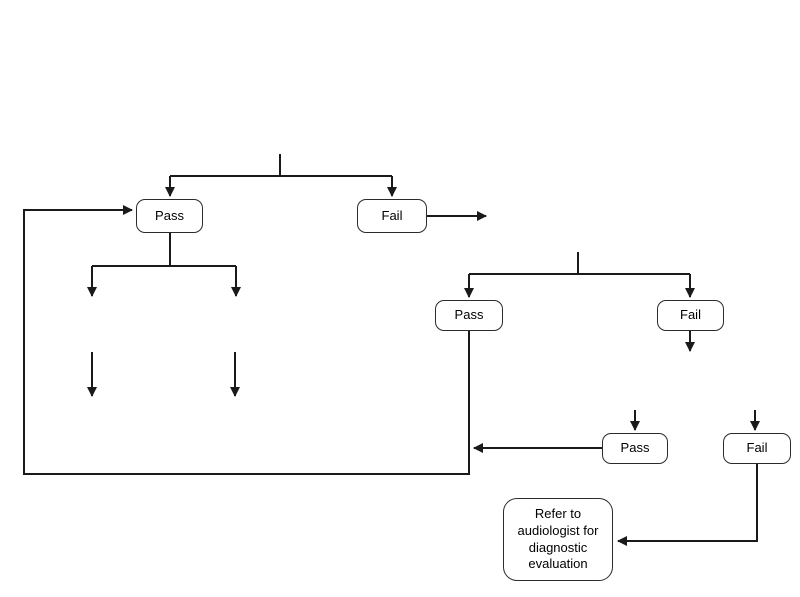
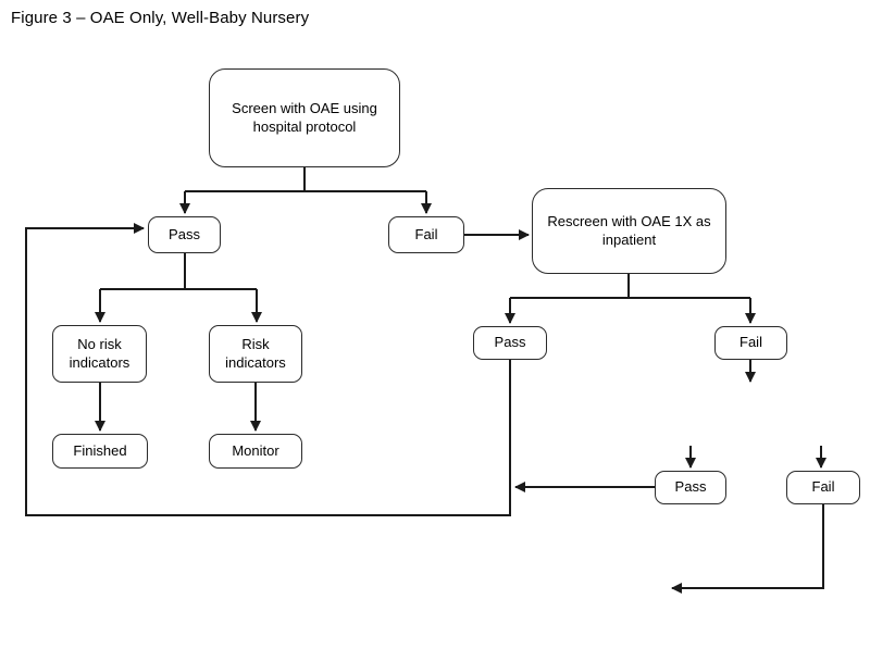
+ Figure 3 – OAE Only, Well-Baby Nursery
+ Screen with OAE using hospital protocol
  Pass
  Fail
+ Rescreen with OAE 1X as inpatient
+ No risk indicators
+ Risk indicators
+ Finished
+ Monitor
  Pass
  Fail
  Pass
  Fail
- Refer to audiologist for diagnostic evaluation
